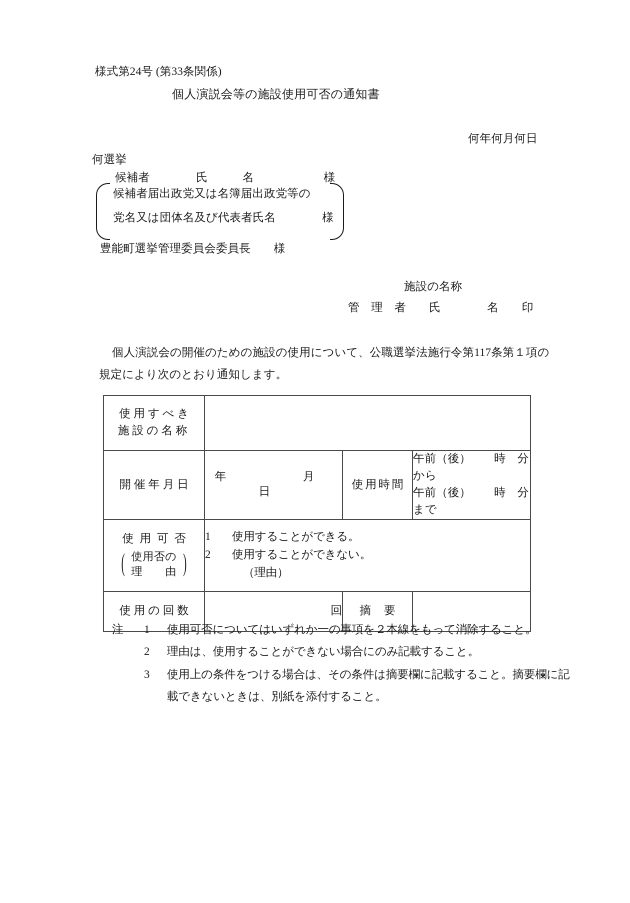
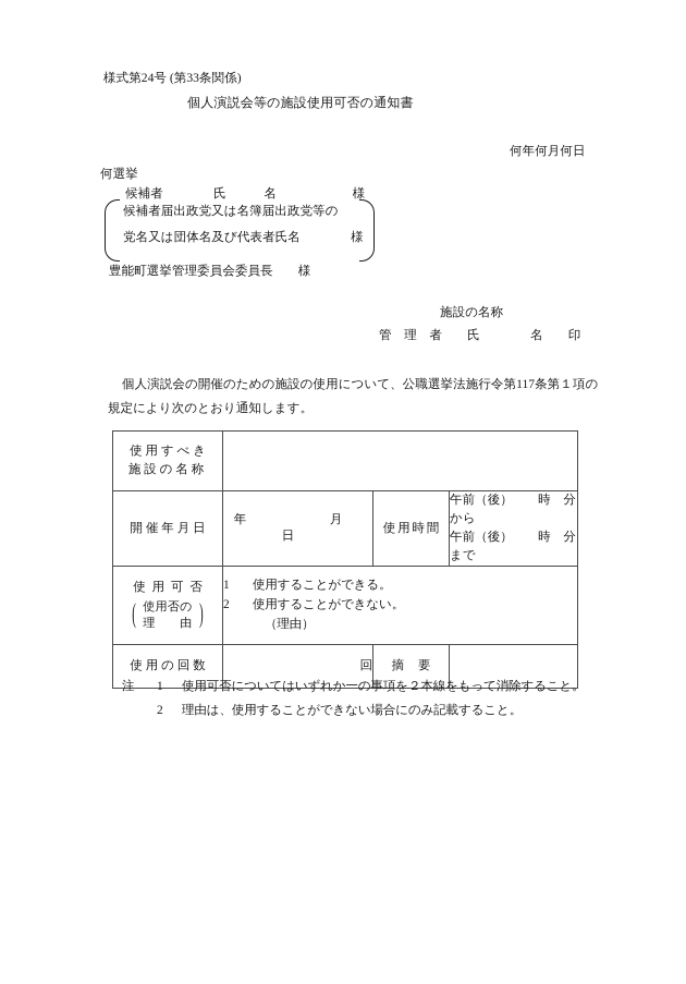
  様式第24号 (第33条関係)
  個人演説会等の施設使用可否の通知書
  何年何月何日
  何選挙
  候補者 氏 名 様
  候補者届出政党又は名簿届出政党等の
  党名又は団体名及び代表者氏名 様
  豊能町選挙管理委員会委員長 様
  施設の名称
  管 理 者 氏 名 印
  個人演説会の開催のための施設の使用について、公職選挙法施行令第117条第１項の
  規定により次のとおり通知します。
  使用すべき 施設の名称
  開催年月日	年 月 日	使用時間	午前（後） 時 分から 午前（後） 時 分まで
  使用可否 ( 使用否の 理 由 )	1 使用することができる。 2 使用することができない。 （理由）
  使用の回数	回	摘要
  注
  1
  使用可否についてはいずれか一の事項を２本線をもって消除すること。
  2
  理由は、使用することができない場合にのみ記載すること。
- 3
- 使用上の条件をつける場合は、その条件は摘要欄に記載すること。摘要欄に記
- 載できないときは、別紙を添付すること。
